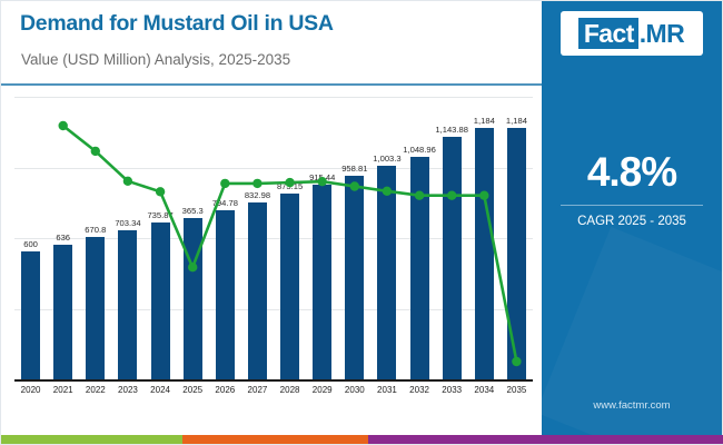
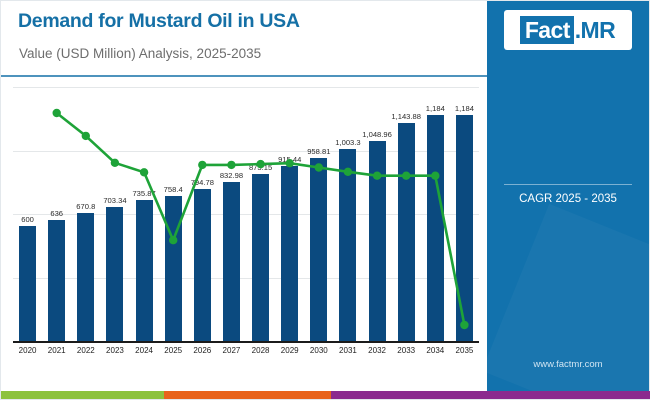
  Demand for Mustard Oil in USA
  Value (USD Million) Analysis, 2025-2035
  600
  636
  670.8
  703.34
  735.8
- 365.3
+ 758.4
  794.78
  832.98
  958.81
  1,003.3
  1,048.96
  1,143.88
  1,184
  1,184
  2020
  2021
  2022
  2023
  2024
  2025
  2026
  2027
  2028
  2029
  2030
  2031
  2032
  2033
  2034
  2035
  Fact
  .MR
- 4.8%
  CAGR 2025 - 2035
  www.factmr.com
